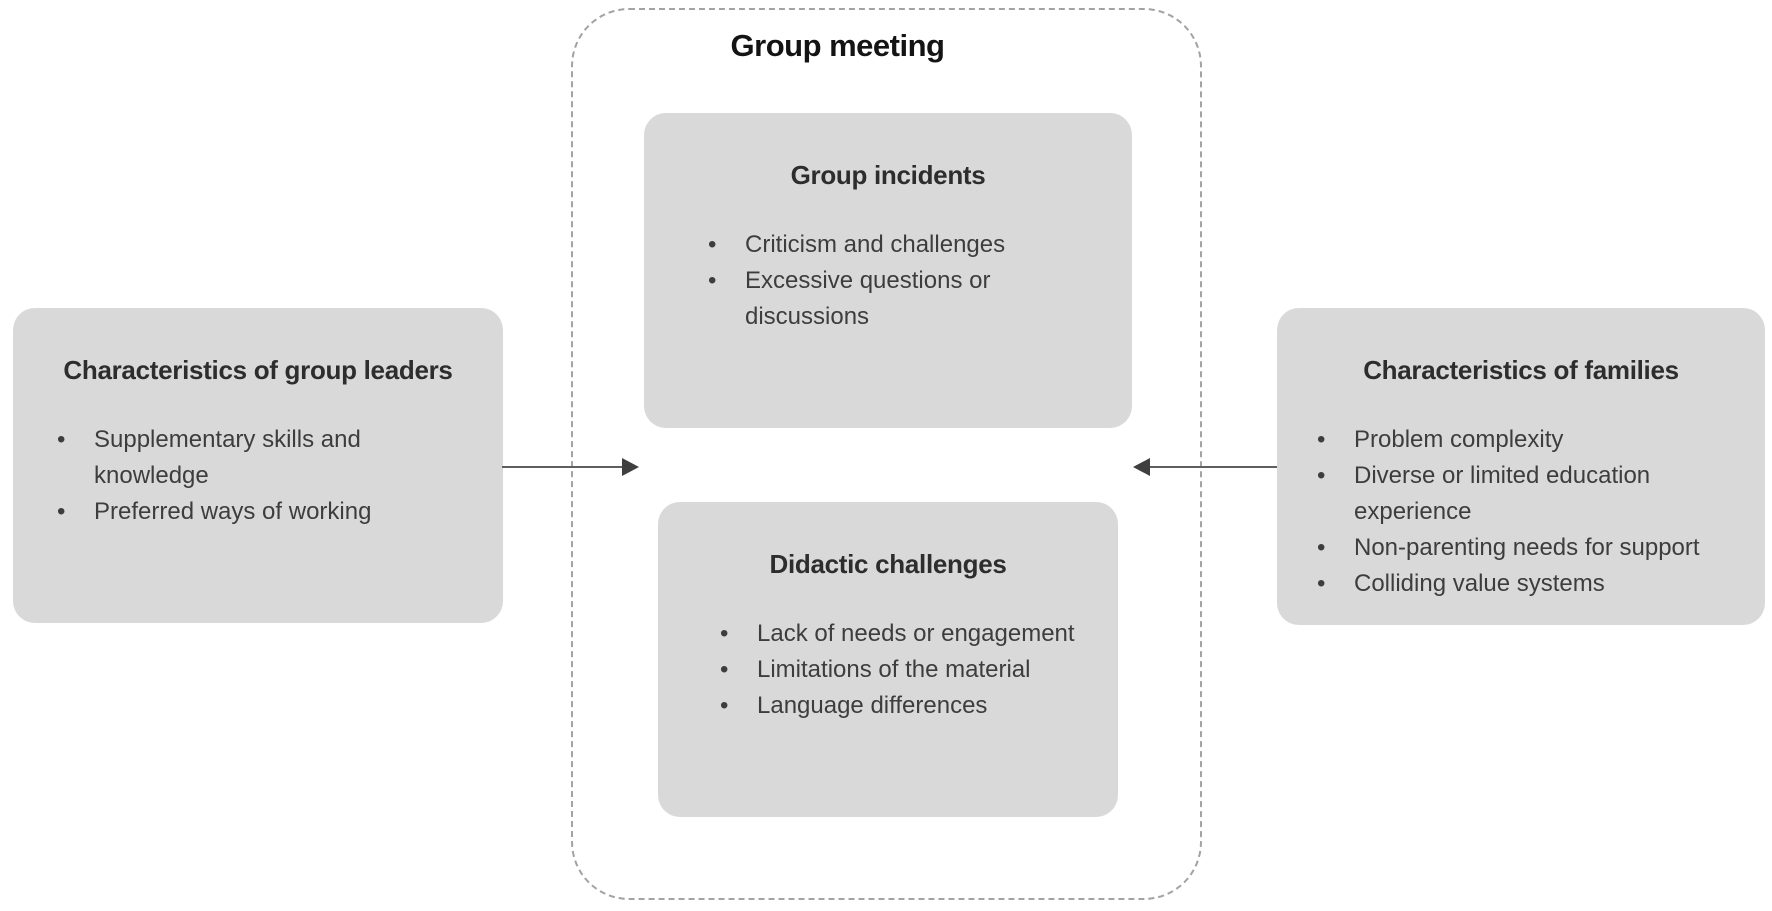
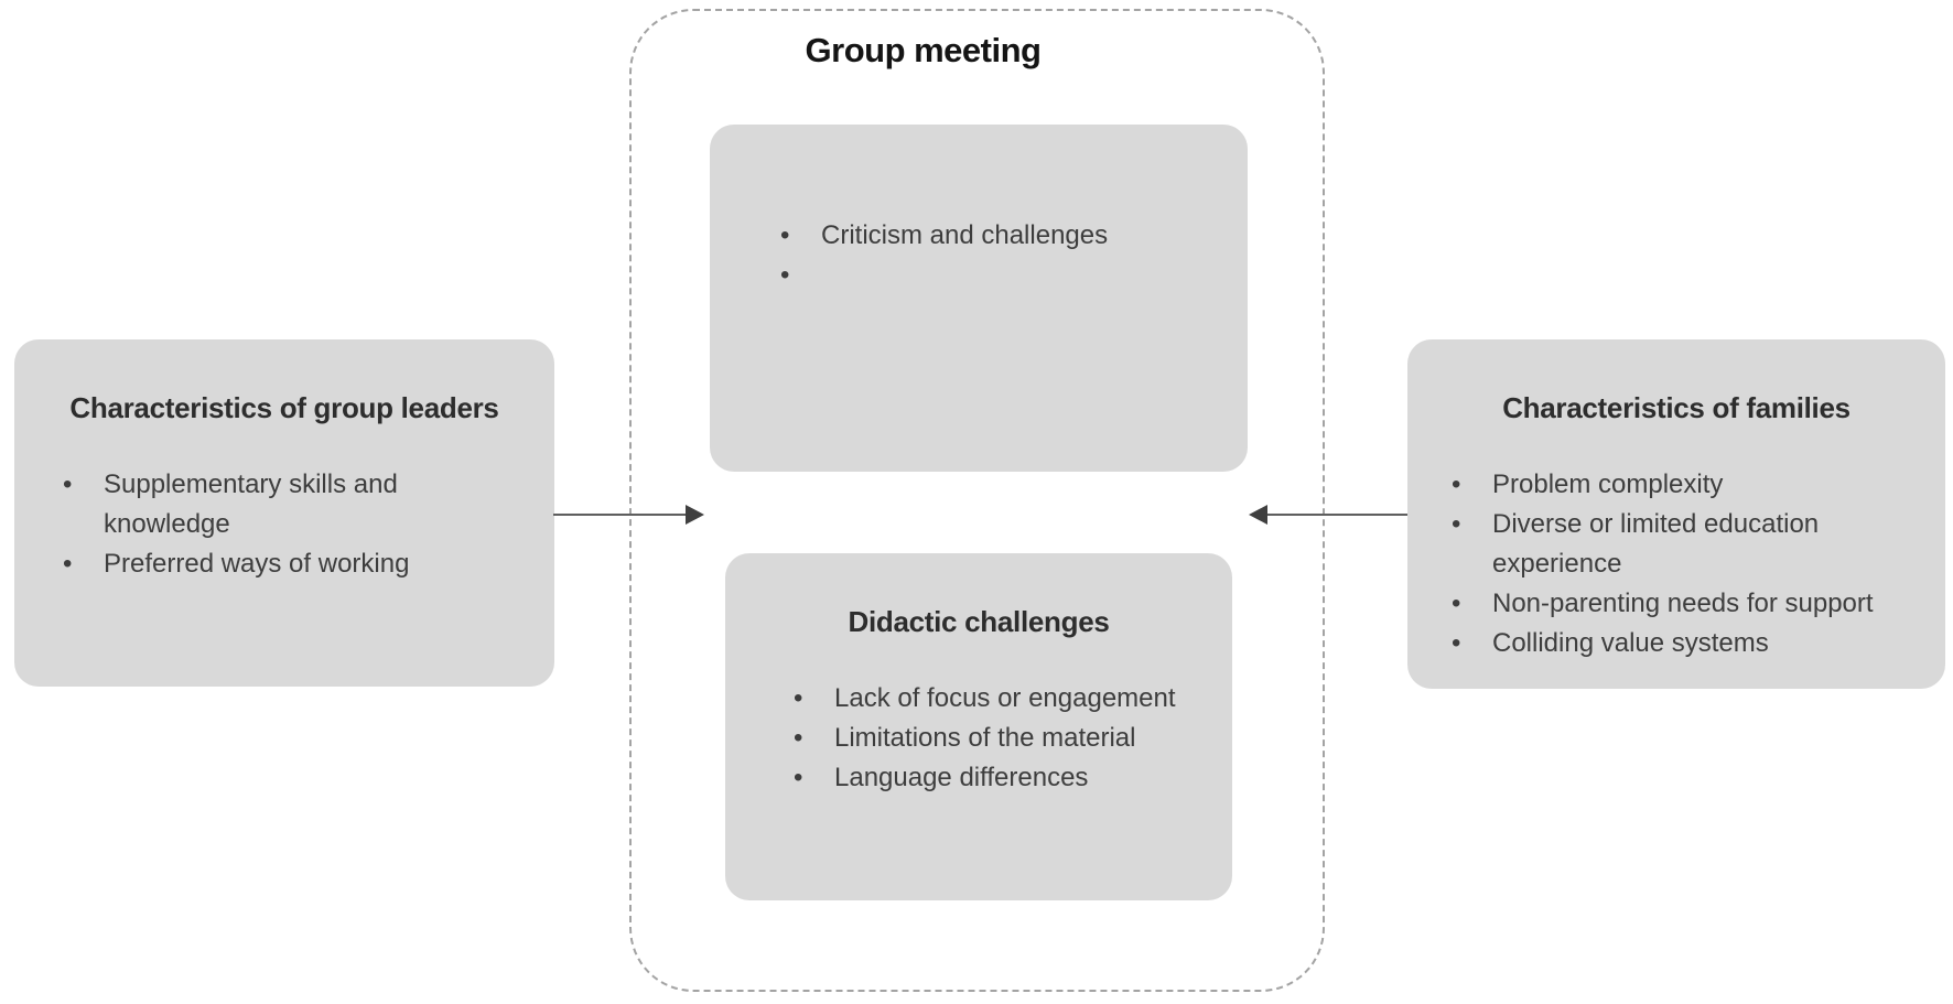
  Group meeting
  Characteristics of group leaders
  •
  Supplementary skills and knowledge
  •
  Preferred ways of working
- Group incidents
  •
  Criticism and challenges
  •
- Excessive questions or discussions
  Didactic challenges
  •
- Lack of needs or engagement
+ Lack of focus or engagement
  •
  Limitations of the material
  •
  Language differences
  Characteristics of families
  •
  Problem complexity
  •
  Diverse or limited education experience
  •
  Non-parenting needs for support
  •
  Colliding value systems
